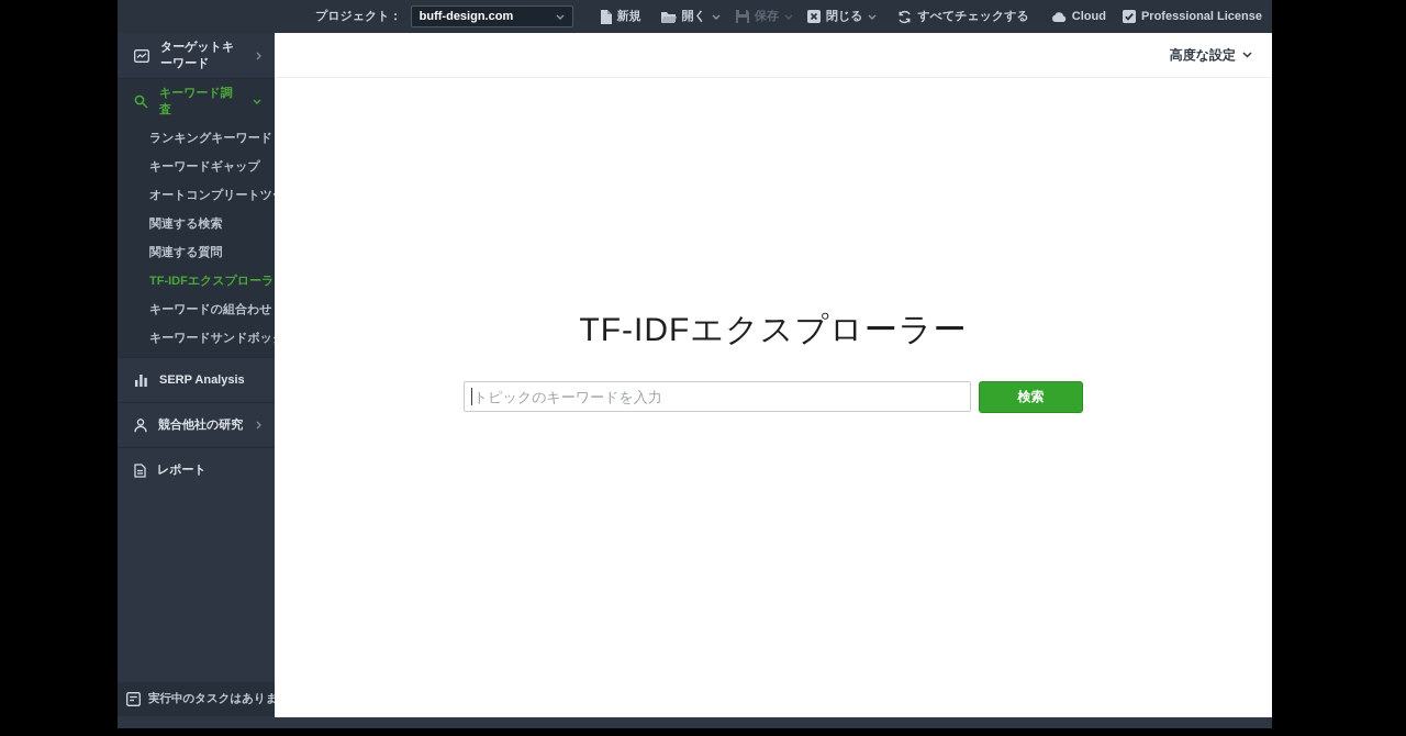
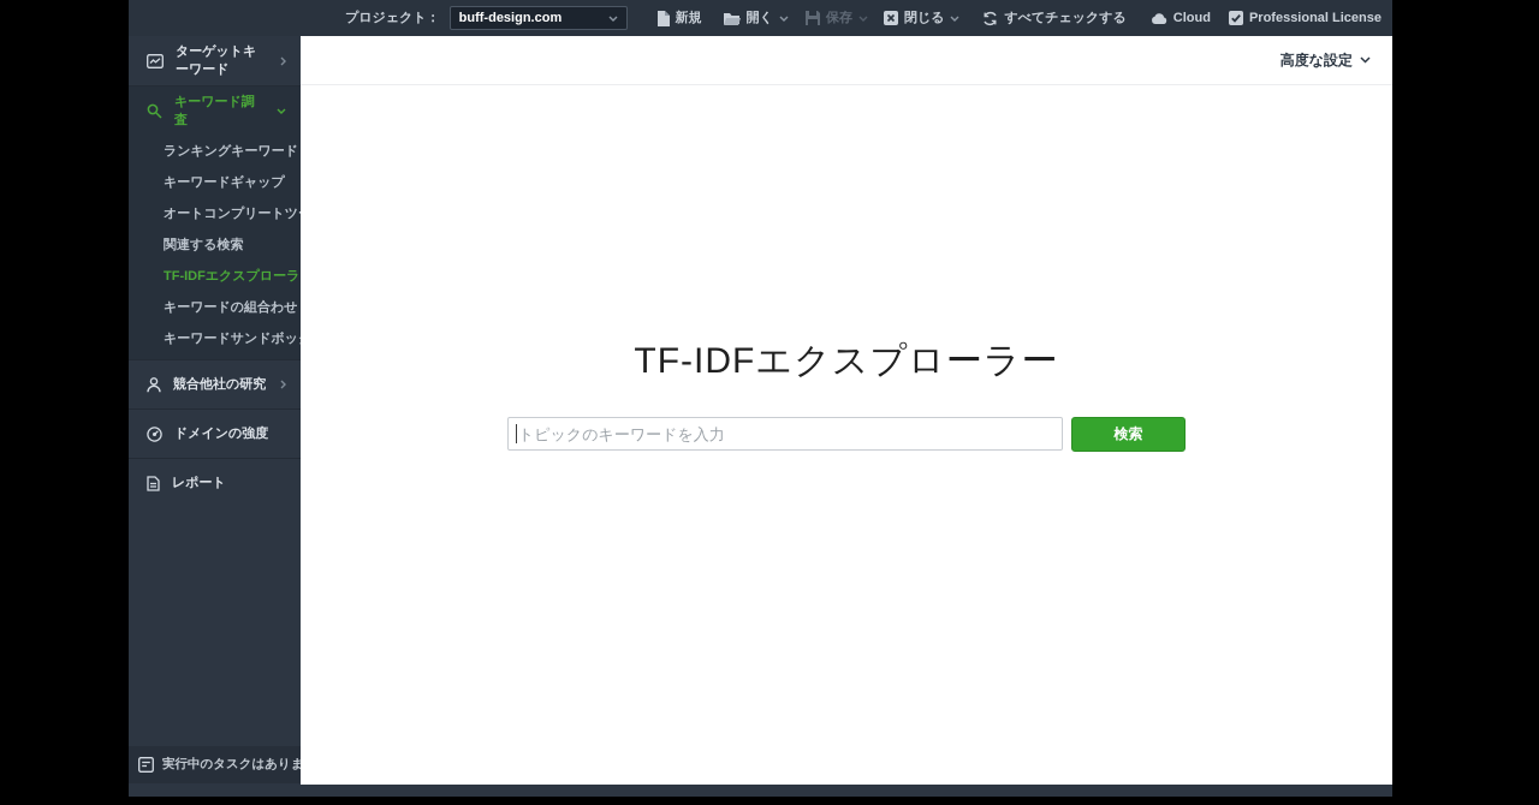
  プロジェクト：
  buff-design.com
  新規
  開く
  保存
  閉じる
  すべてチェックする
  Cloud
  Professional License
  ターゲットキーワード
  キーワード調査
  ランキングキーワード
  キーワードギャップ
  オートコンプリートツ
  関連する検索
- 関連する質問
  TF-IDFエクスプローラ
  キーワードの組合わせ
  キーワードサンドボッ
- SERP Analysis
  競合他社の研究
+ ドメインの強度
  レポート
  実行中のタスクはありま
  高度な設定
  TF-IDFエクスプローラー
  トピックのキーワードを入力
  検索
